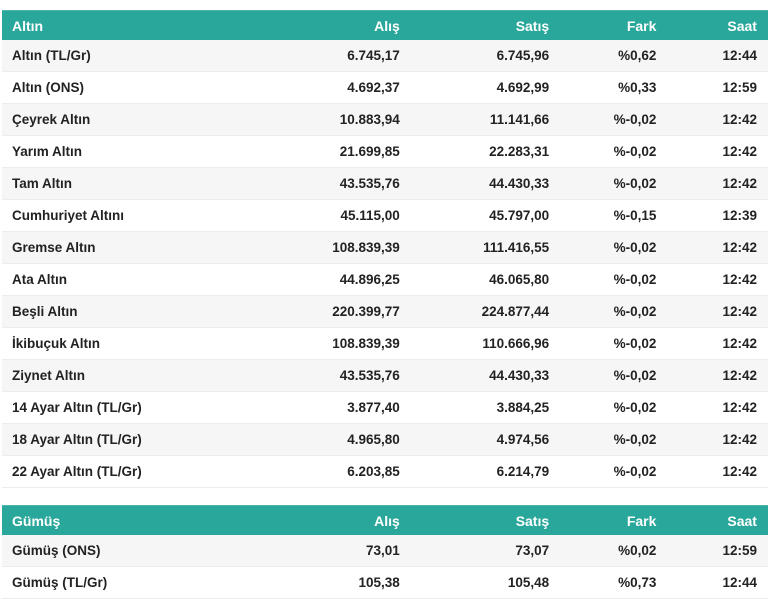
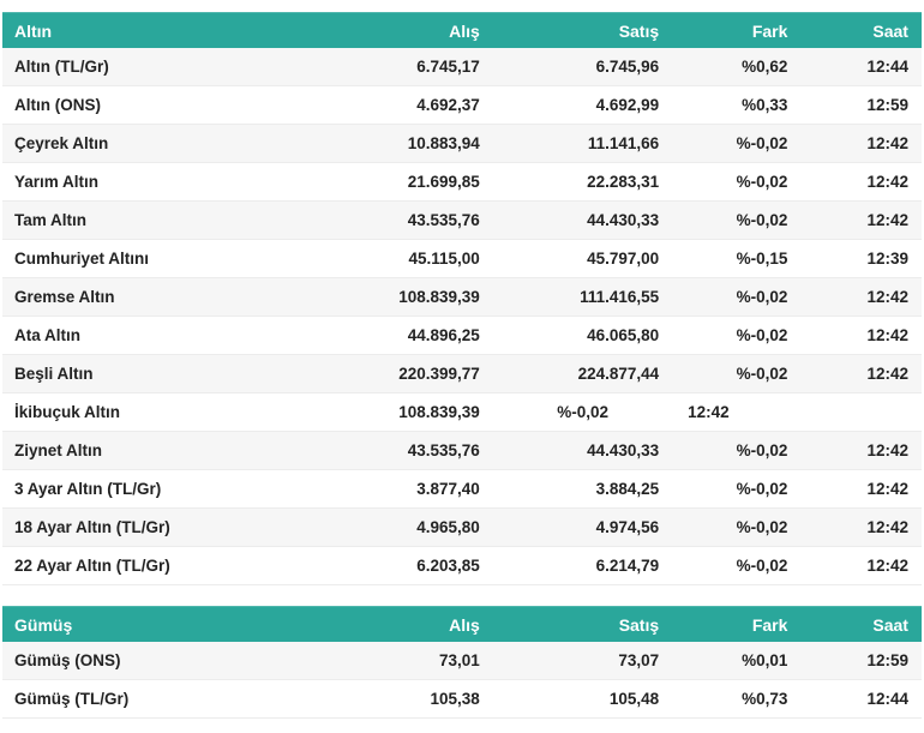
  Altın
  Alış
  Satış
  Fark
  Saat
  Altın (TL/Gr)
  6.745,17
  6.745,96
  %0,62
  12:44
  Altın (ONS)
  4.692,37
  4.692,99
  %0,33
  12:59
  Çeyrek Altın
  10.883,94
  11.141,66
  %-0,02
  12:42
  Yarım Altın
  21.699,85
  22.283,31
  %-0,02
  12:42
  Tam Altın
  43.535,76
  44.430,33
  %-0,02
  12:42
  Cumhuriyet Altını
  45.115,00
  45.797,00
  %-0,15
  12:39
  Gremse Altın
  108.839,39
  111.416,55
  %-0,02
  12:42
  Ata Altın
  44.896,25
  46.065,80
  %-0,02
  12:42
  Beşli Altın
  220.399,77
  224.877,44
  %-0,02
  12:42
  İkibuçuk Altın
  108.839,39
- 110.666,96
  %-0,02
  12:42
  Ziynet Altın
  43.535,76
  44.430,33
  %-0,02
  12:42
- 14 Ayar Altın (TL/Gr)
+ 3 Ayar Altın (TL/Gr)
  3.877,40
  3.884,25
  %-0,02
  12:42
  18 Ayar Altın (TL/Gr)
  4.965,80
  4.974,56
  %-0,02
  12:42
  22 Ayar Altın (TL/Gr)
  6.203,85
  6.214,79
  %-0,02
  12:42
  Gümüş
  Alış
  Satış
  Fark
  Saat
  Gümüş (ONS)
  73,01
  73,07
- %0,02
+ %0,01
  12:59
  Gümüş (TL/Gr)
  105,38
  105,48
  %0,73
  12:44
